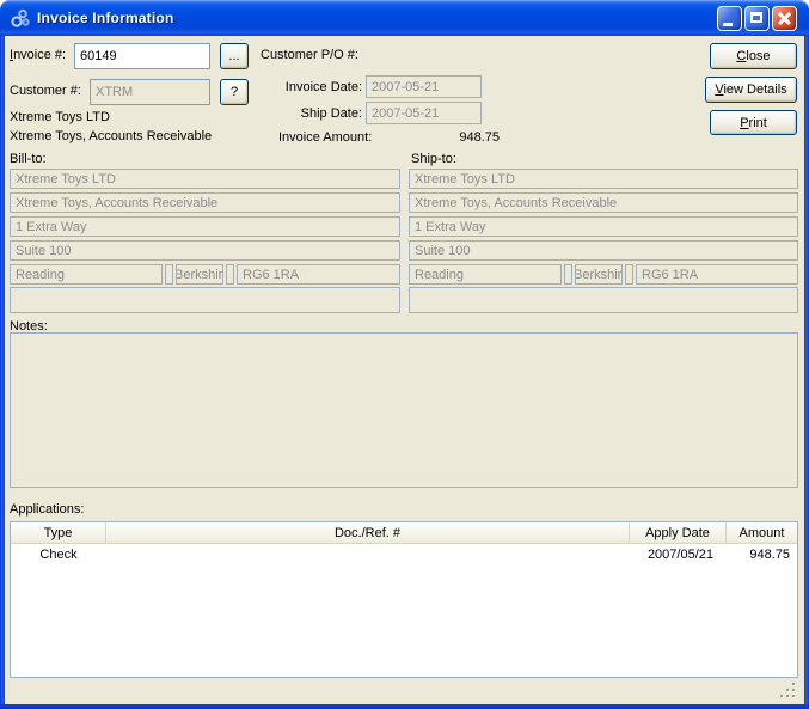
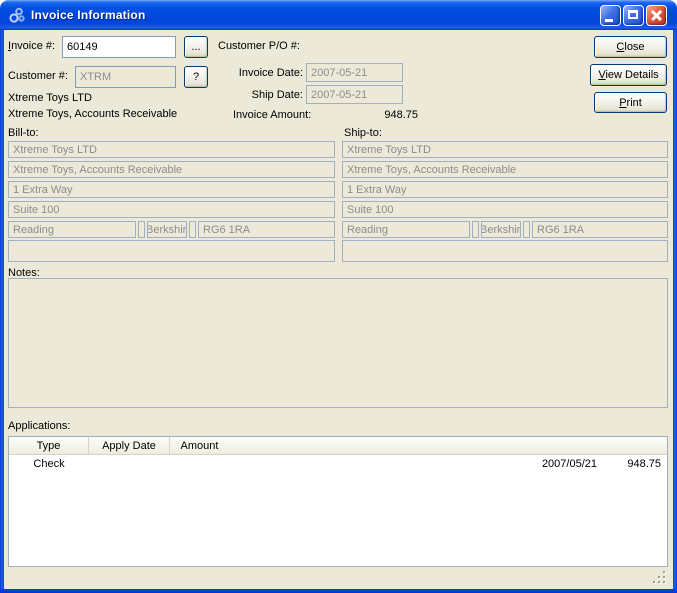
  Invoice Information
  Invoice #:
  60149
  ...
  Customer P/O #:
  Close
  Customer #:
  XTRM
  ?
  Invoice Date:
  2007-05-21
  Ship Date:
  2007-05-21
  View Details
  Xtreme Toys LTD
  Xtreme Toys, Accounts Receivable
  Invoice Amount:
  948.75
  Print
  Bill-to:
  Xtreme Toys LTD
  Xtreme Toys, Accounts Receivable
  1 Extra Way
  Suite 100
  Reading
  Berkshir
  RG6 1RA
  Ship-to:
  Xtreme Toys LTD
  Xtreme Toys, Accounts Receivable
  1 Extra Way
  Suite 100
  Reading
  Berkshir
  RG6 1RA
  Notes:
  Applications:
  Type
- Doc./Ref. #
  Apply Date
  Amount
  Check
  2007/05/21
  948.75
